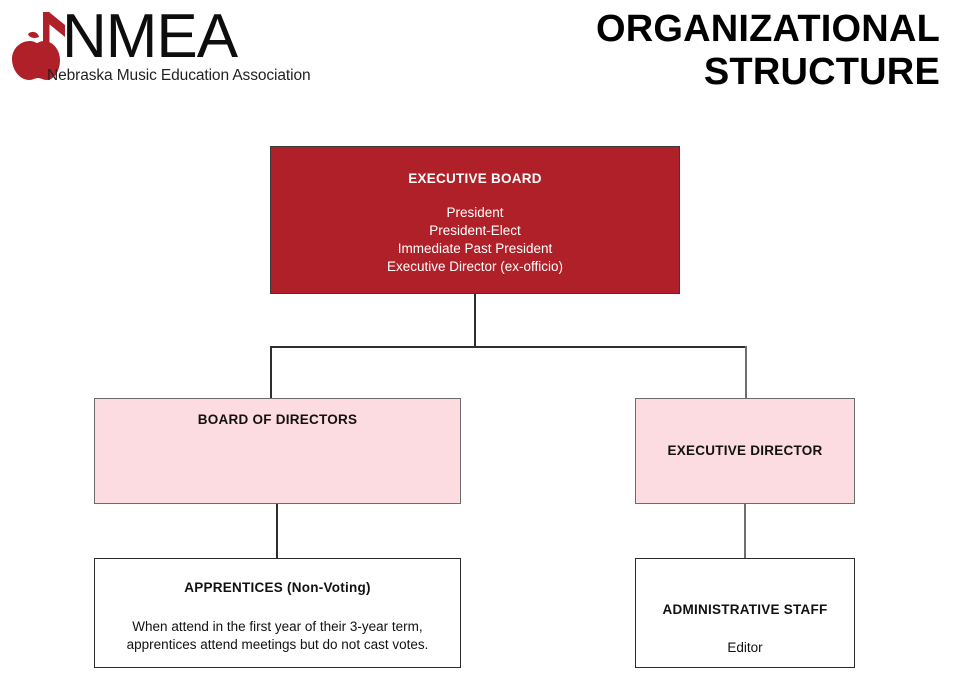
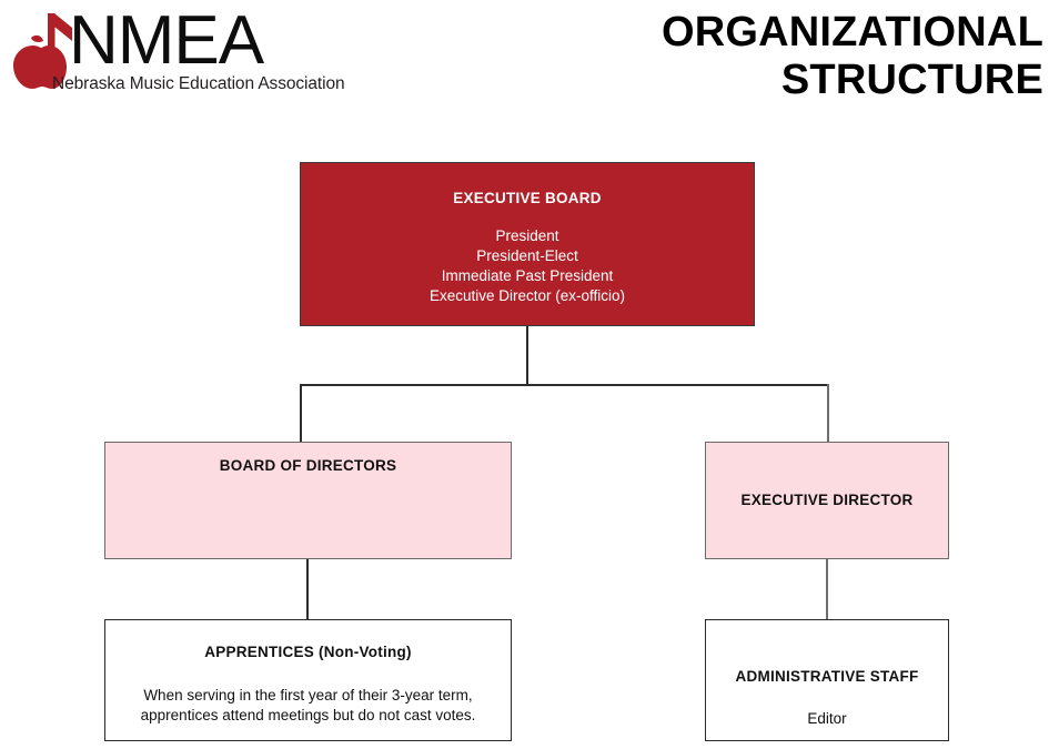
  NMEA
  Nebraska Music Education Association
  ORGANIZATIONAL
  STRUCTURE
  EXECUTIVE BOARD
  President
  President-Elect
  Immediate Past President
  Executive Director (ex-officio)
  BOARD OF DIRECTORS
  EXECUTIVE DIRECTOR
  APPRENTICES (Non-Voting)
- When attend in the first year of their 3-year term,
+ When serving in the first year of their 3-year term,
  apprentices attend meetings but do not cast votes.
  ADMINISTRATIVE STAFF
  Editor
